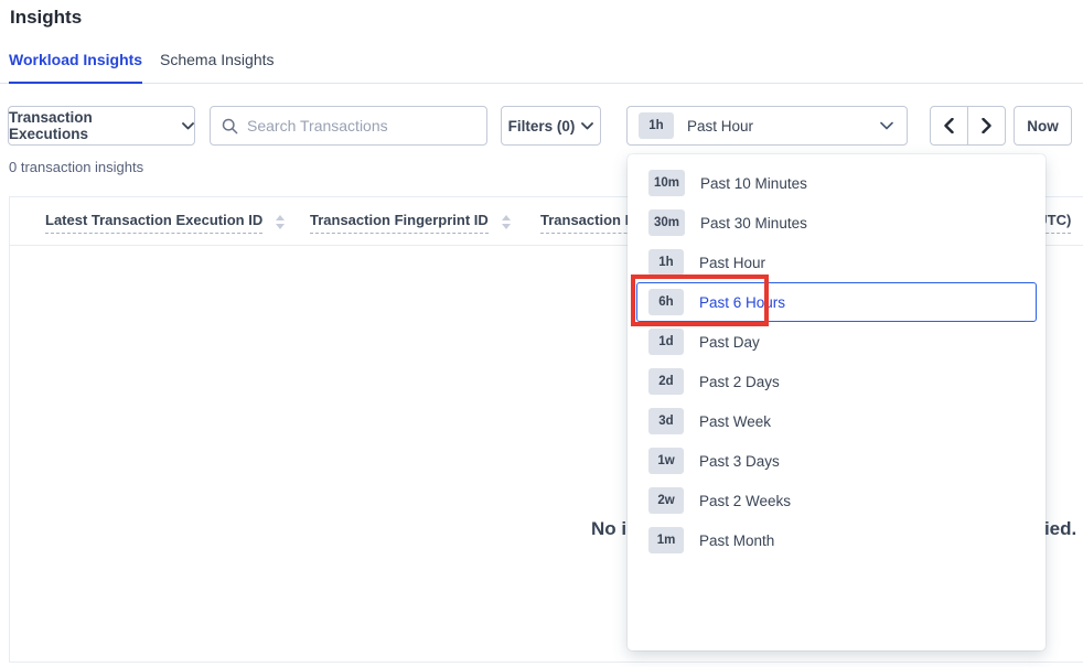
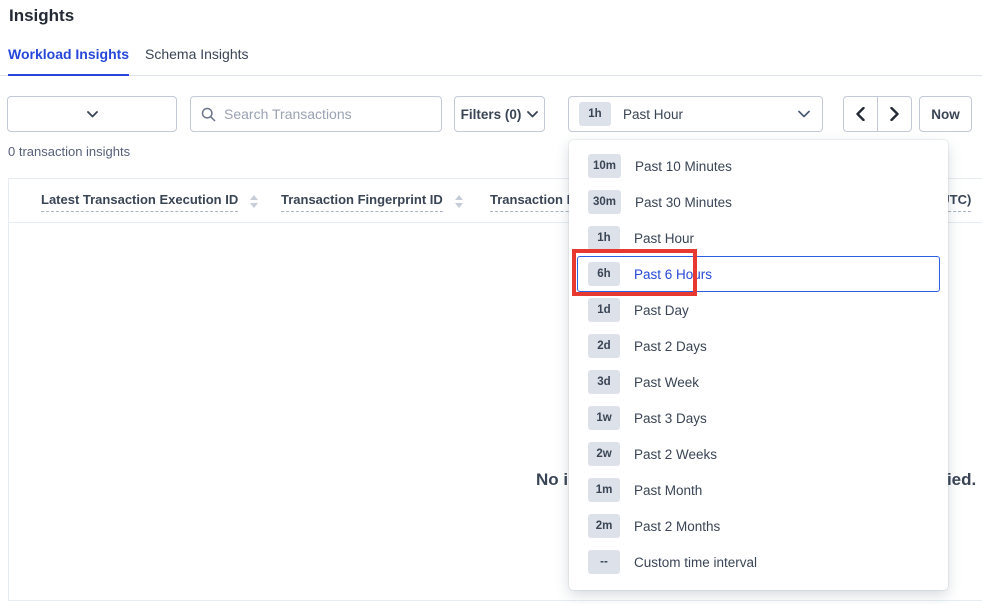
  Insights
  Workload Insights
  Schema Insights
- Transaction Executions
  Search Transactions
  Filters (0)
  1h
  Past Hour
  Now
  0 transaction insights
  Latest Transaction Execution ID
  Transaction Fingerprint ID
  10m
  Past 10 Minutes
  30m
  Past 30 Minutes
  1h
  Past Hour
  6h
  Past 6 Hours
  1d
  Past Day
  2d
  Past 2 Days
  3d
  Past Week
  1w
  Past 3 Days
  2w
  Past 2 Weeks
  1m
  Past Month
+ 2m
+ Past 2 Months
+ --
+ Custom time interval
